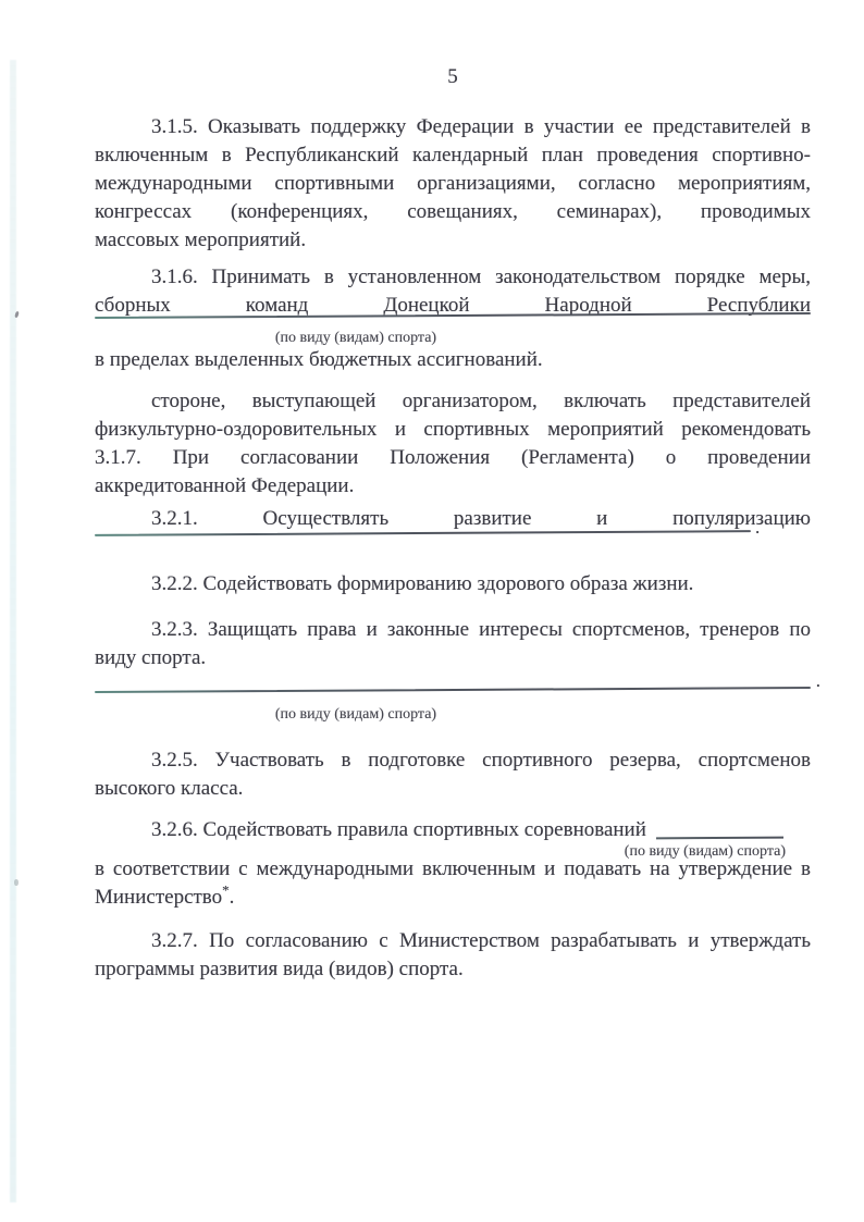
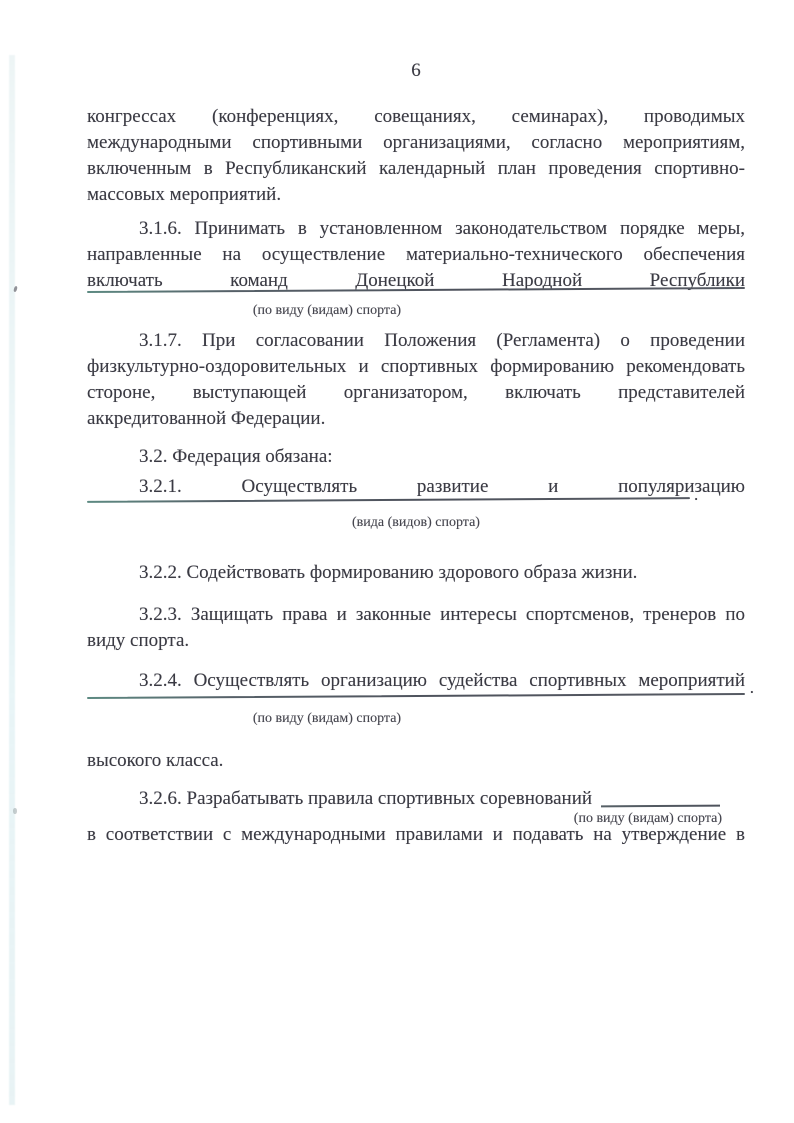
- 5
+ 6
- 3.1.5. Оказывать поддержку Федерации в участии ее представителей в
- включенным в Республиканский календарный план проведения спортивно-
+ конгрессах (конференциях, совещаниях, семинарах), проводимых
  международными спортивными организациями, согласно мероприятиям,
- конгрессах (конференциях, совещаниях, семинарах), проводимых
+ включенным в Республиканский календарный план проведения спортивно-
  массовых мероприятий.
  3.1.6. Принимать в установленном законодательством порядке меры,
+ направленные на осуществление материально-технического обеспечения
- сборных команд Донецкой Народной Республики
+ включать команд Донецкой Народной Республики
  (по виду (видам) спорта)
- в пределах выделенных бюджетных ассигнований.
- стороне, выступающей организатором, включать представителей
+ 3.1.7. При согласовании Положения (Регламента) о проведении
- физкультурно-оздоровительных и спортивных мероприятий рекомендовать
+ физкультурно-оздоровительных и спортивных формированию рекомендовать
- 3.1.7. При согласовании Положения (Регламента) о проведении
+ стороне, выступающей организатором, включать представителей
  аккредитованной Федерации.
+ 3.2. Федерация обязана:
  3.2.1. Осуществлять развитие и популяризацию
  .
+ (вида (видов) спорта)
  3.2.2. Содействовать формированию здорового образа жизни.
  3.2.3. Защищать права и законные интересы спортсменов, тренеров по
  виду спорта.
+ 3.2.4. Осуществлять организацию судейства спортивных мероприятий
  .
  (по виду (видам) спорта)
- 3.2.5. Участвовать в подготовке спортивного резерва, спортсменов
  высокого класса.
- 3.2.6. Содействовать правила спортивных соревнований
+ 3.2.6. Разрабатывать правила спортивных соревнований
  (по виду (видам) спорта)
- в соответствии с международными включенным и подавать на утверждение в
+ в соответствии с международными правилами и подавать на утверждение в
- Министерство*.
- 3.2.7. По согласованию с Министерством разрабатывать и утверждать
- программы развития вида (видов) спорта.
